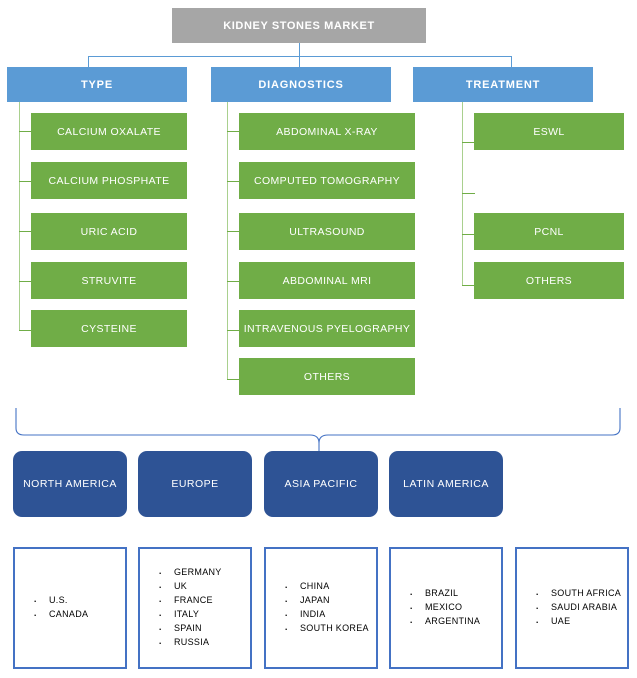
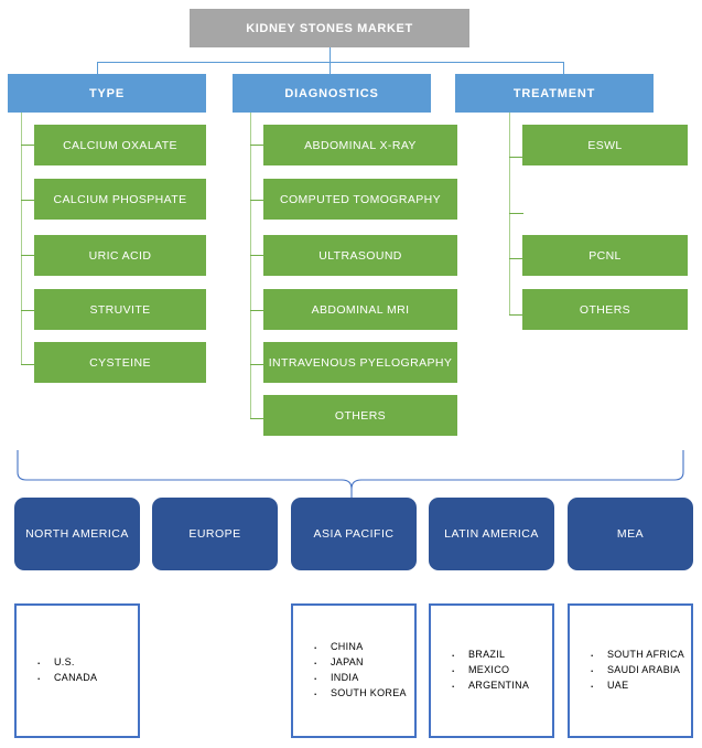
  KIDNEY STONES MARKET
  TYPE
  CALCIUM OXALATE
  CALCIUM PHOSPHATE
  URIC ACID
  STRUVITE
  CYSTEINE
  DIAGNOSTICS
  ABDOMINAL X-RAY
  COMPUTED TOMOGRAPHY
  ULTRASOUND
  ABDOMINAL MRI
  INTRAVENOUS PYELOGRAPHY
  OTHERS
  TREATMENT
  ESWL
  PCNL
  OTHERS
  NORTH AMERICA
  EUROPE
  ASIA PACIFIC
  LATIN AMERICA
+ MEA
  U.S.
  CANADA
- GERMANY
- UK
- FRANCE
- ITALY
- SPAIN
- RUSSIA
  CHINA
  JAPAN
  INDIA
  SOUTH KOREA
  BRAZIL
  MEXICO
  ARGENTINA
  SOUTH AFRICA
  SAUDI ARABIA
  UAE
